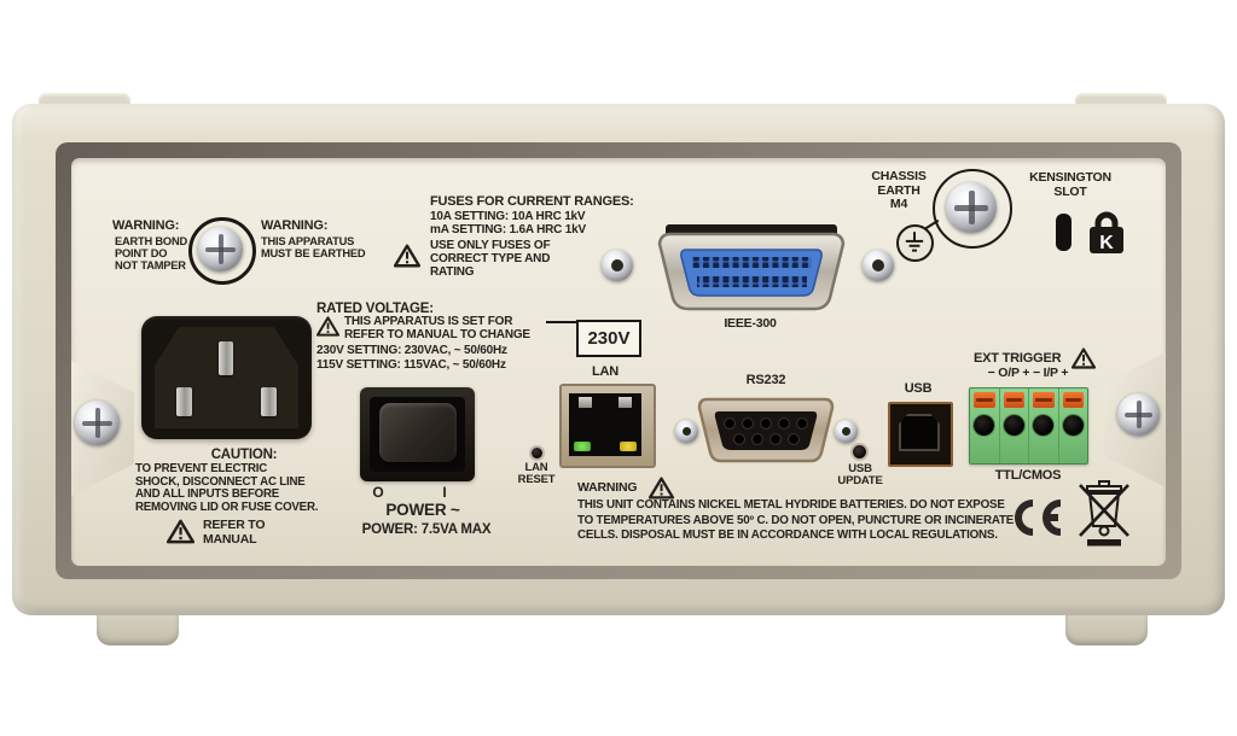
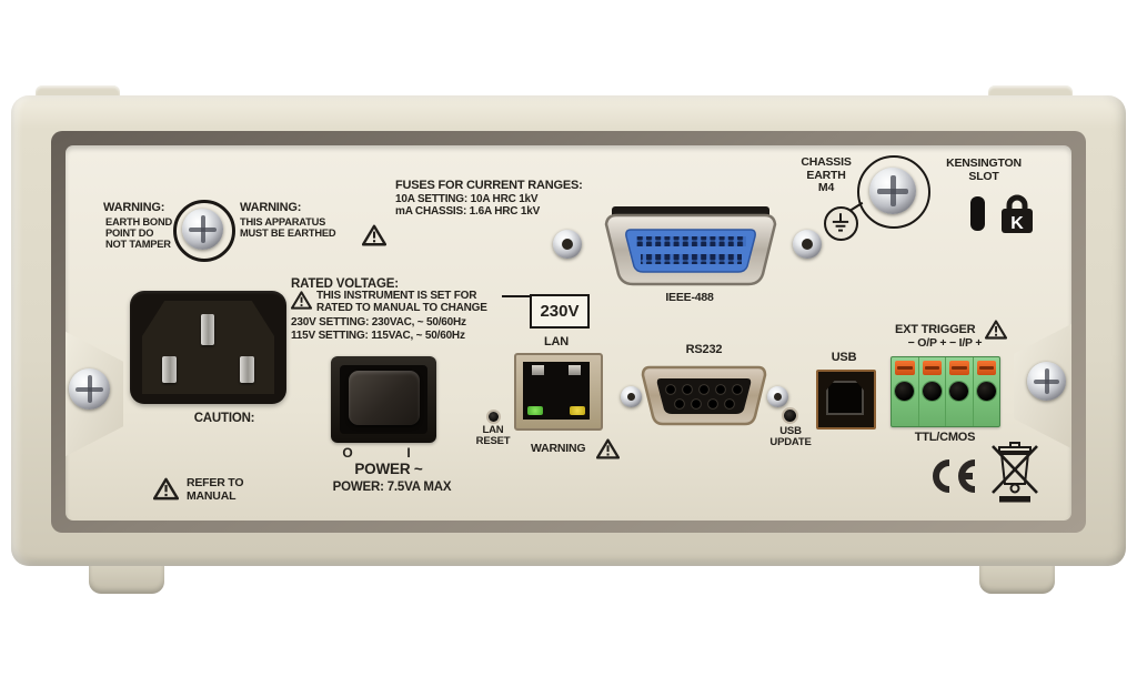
  WARNING:
  EARTH BOND
  POINT DO
  NOT TAMPER
  WARNING:
  THIS APPARATUS
  MUST BE EARTHED
  FUSES FOR CURRENT RANGES:
  10A SETTING: 10A HRC 1kV
- mA SETTING: 1.6A HRC 1kV
+ mA CHASSIS: 1.6A HRC 1kV
- USE ONLY FUSES OF
- CORRECT TYPE AND
- RATING
  RATED VOLTAGE:
- THIS APPARATUS IS SET FOR
+ THIS INSTRUMENT IS SET FOR
- REFER TO MANUAL TO CHANGE
+ RATED TO MANUAL TO CHANGE
  230V SETTING: 230VAC, ~ 50/60Hz
  115V SETTING: 115VAC, ~ 50/60Hz
  230V
  CHASSIS
  EARTH
  M4
  KENSINGTON
  SLOT
  K
- IEEE-300
+ IEEE-488
  CAUTION:
- TO PREVENT ELECTRIC
- SHOCK, DISCONNECT AC LINE
- AND ALL INPUTS BEFORE
- REMOVING LID OR FUSE COVER.
  REFER TO
  MANUAL
  O
  I
  POWER ~
  POWER: 7.5VA MAX
  LAN
  LAN
  RESET
  RS232
  USB
  USB
  UPDATE
  EXT TRIGGER
  − O/P + − I/P +
  TTL/CMOS
  WARNING
- THIS UNIT CONTAINS NICKEL METAL HYDRIDE BATTERIES. DO NOT EXPOSE
- TO TEMPERATURES ABOVE 50º C. DO NOT OPEN, PUNCTURE OR INCINERATE
- CELLS. DISPOSAL MUST BE IN ACCORDANCE WITH LOCAL REGULATIONS.
